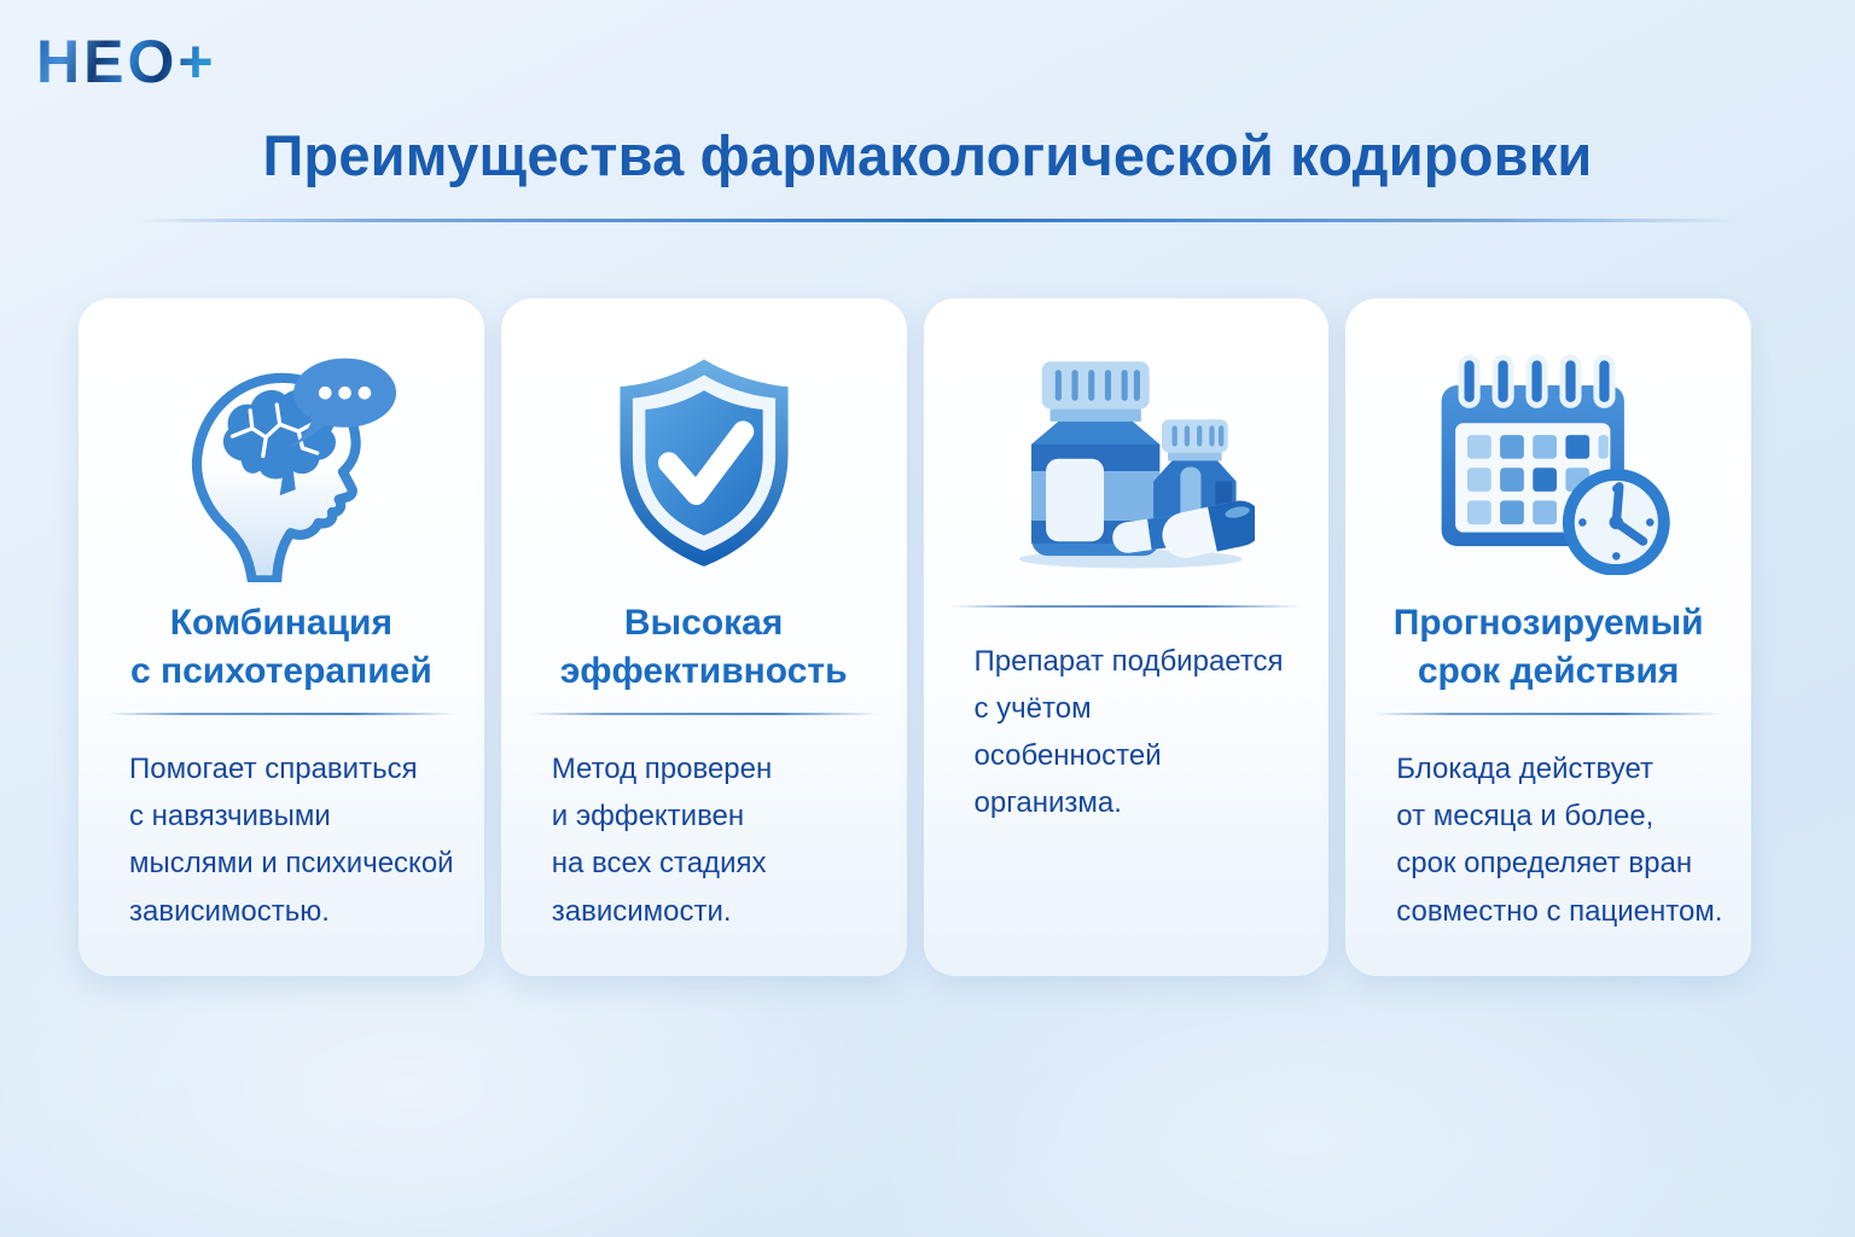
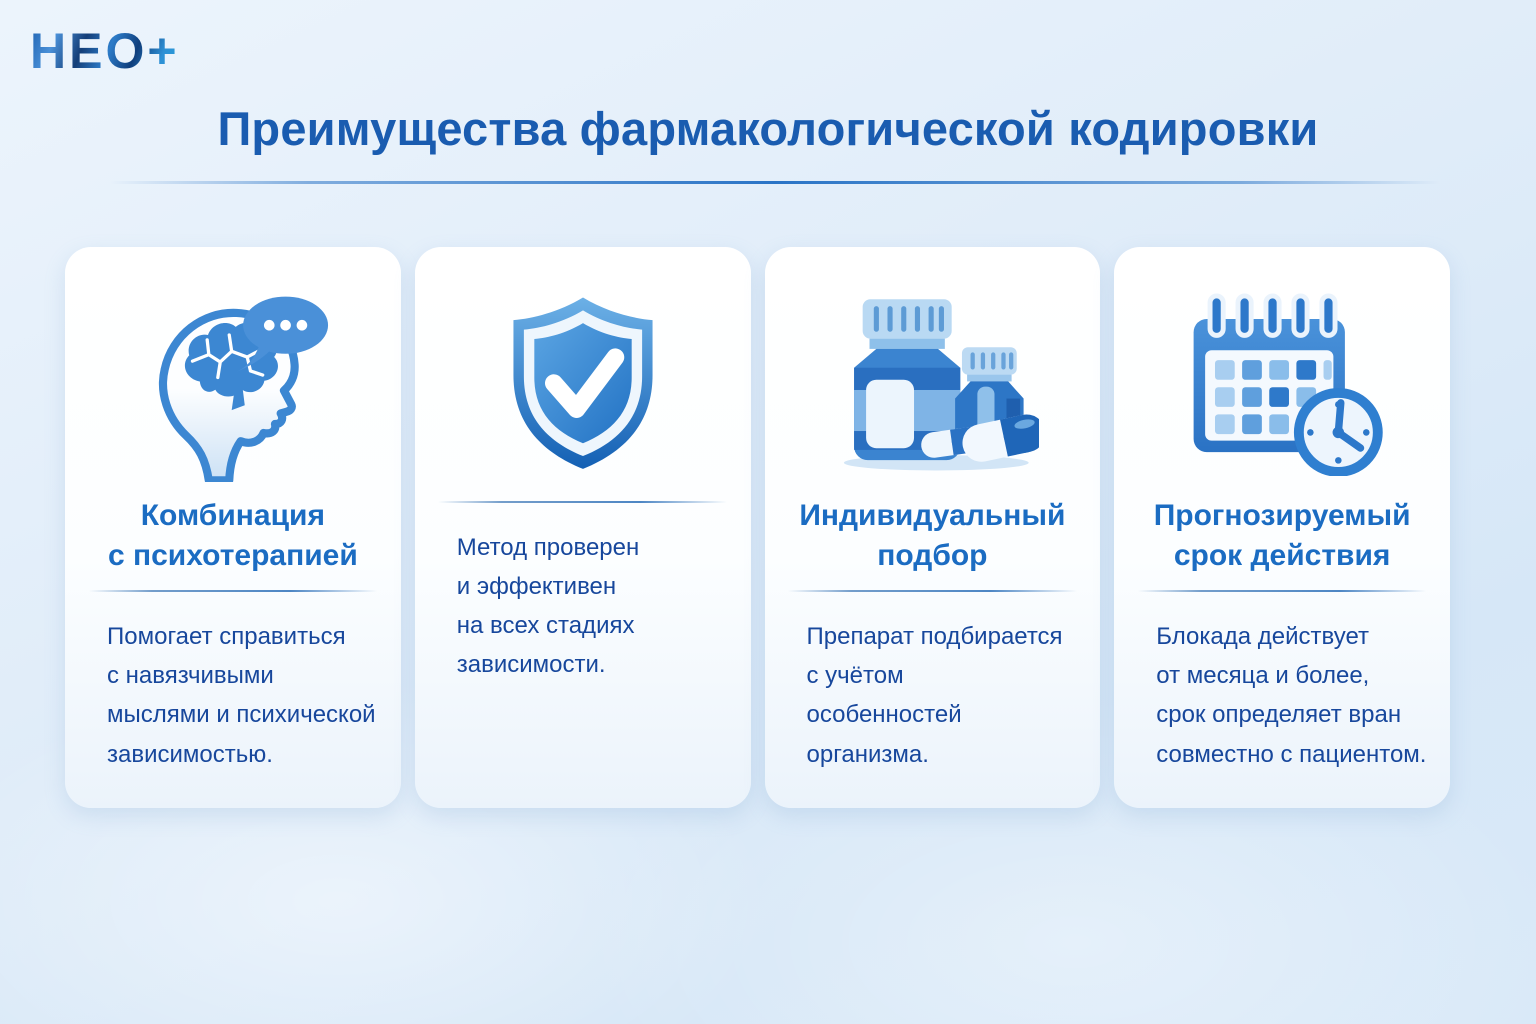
  НЕО+
  Преимущества фармакологической кодировки
  Комбинация
  с психотерапией
  Помогает справиться
  с навязчивыми
  мыслями и психической
  зависимостью.
- Высокая
- эффективность
  Метод проверен
  и эффективен
  на всех стадиях
  зависимости.
+ Индивидуальный
+ подбор
  Препарат подбирается
  с учётом
  особенностей организма.
  Прогнозируемый
  срок действия
  Блокада действует
  от месяца и более,
  срок определяет вран
  совместно с пациентом.
